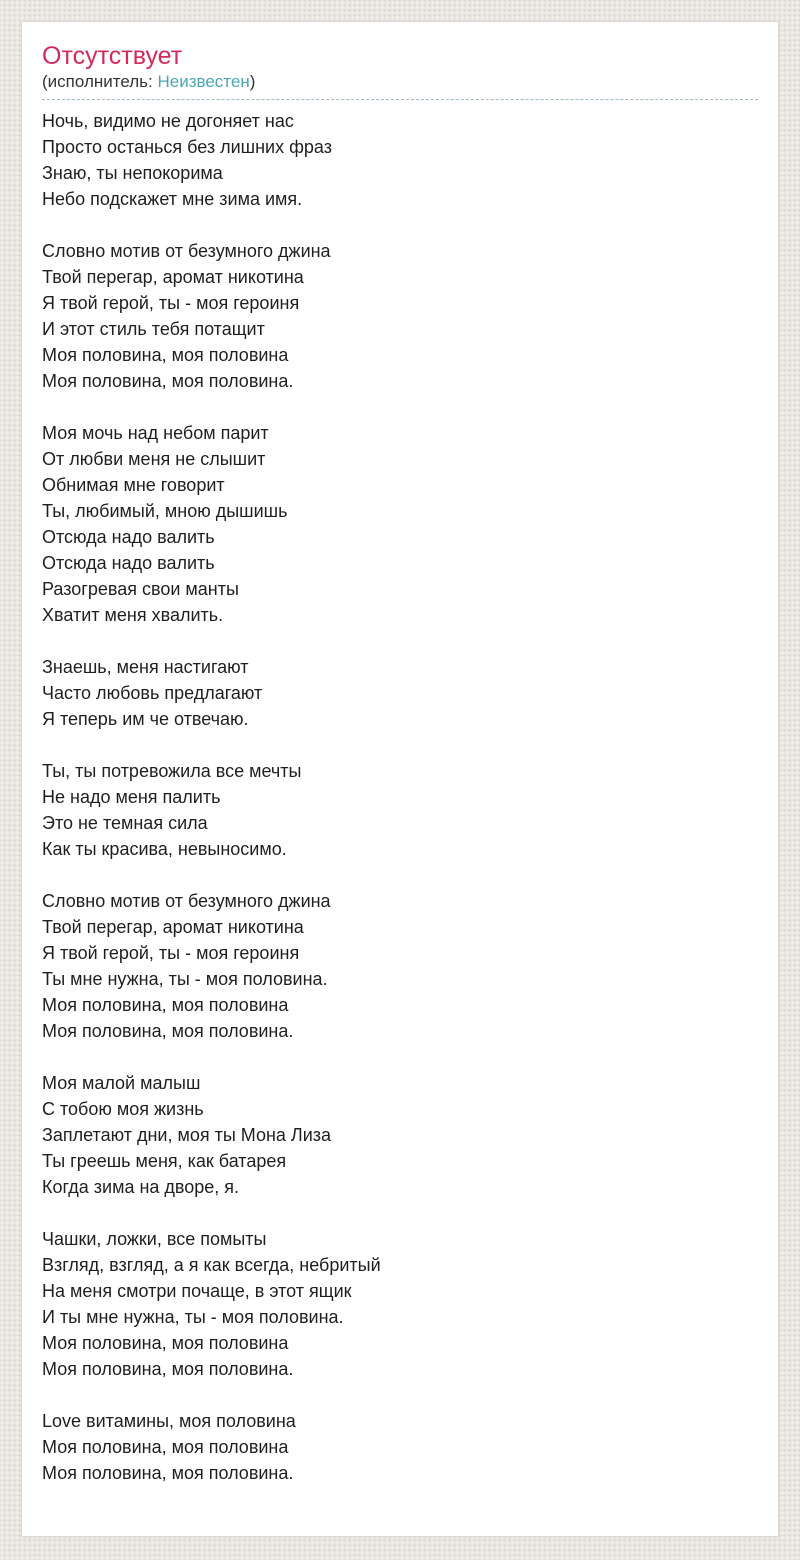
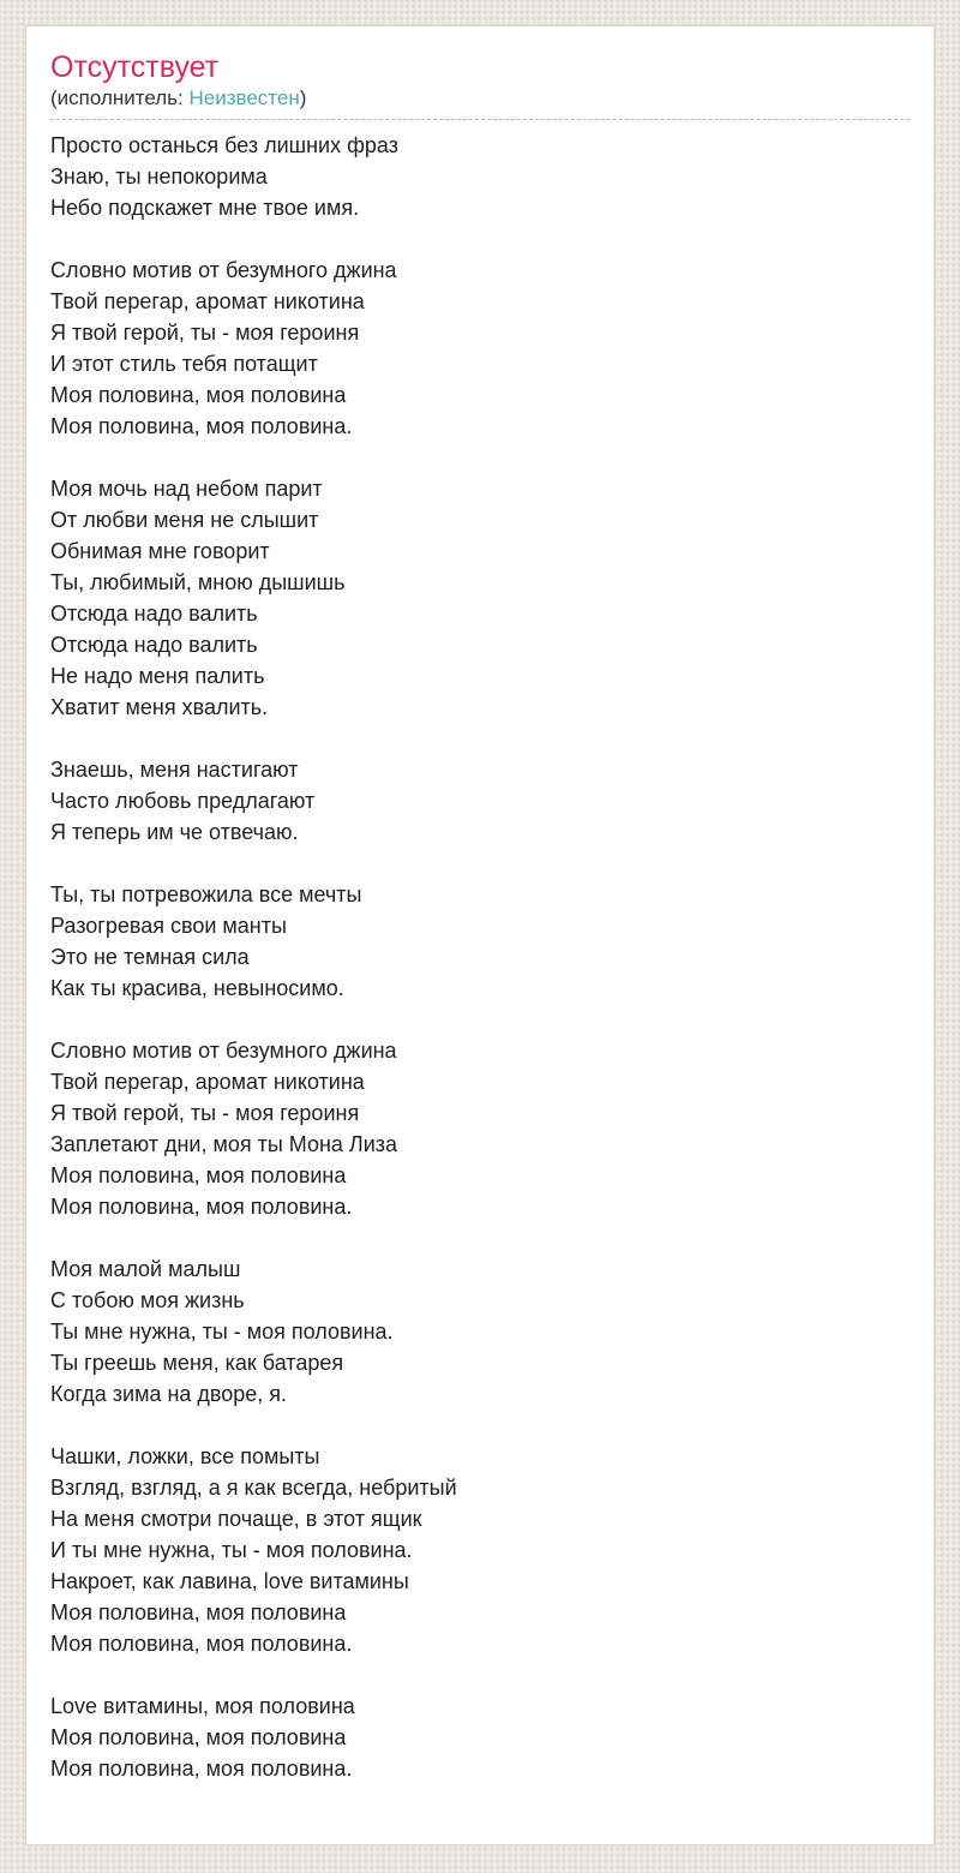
  Отсутствует
  (исполнитель: Неизвестен)
- Ночь, видимо не догоняет нас
  Просто останься без лишних фраз
  Знаю, ты непокорима
- Небо подскажет мне зима имя.
+ Небо подскажет мне твое имя.
  Словно мотив от безумного джина
  Твой перегар, аромат никотина
  Я твой герой, ты - моя героиня
  И этот стиль тебя потащит
  Моя половина, моя половина
  Моя половина, моя половина.
  Моя мочь над небом парит
  От любви меня не слышит
  Обнимая мне говорит
  Ты, любимый, мною дышишь
  Отсюда надо валить
  Отсюда надо валить
- Разогревая свои манты
+ Не надо меня палить
  Хватит меня хвалить.
  Знаешь, меня настигают
  Часто любовь предлагают
  Я теперь им че отвечаю.
  Ты, ты потревожила все мечты
- Не надо меня палить
+ Разогревая свои манты
  Это не темная сила
  Как ты красива, невыносимо.
  Словно мотив от безумного джина
  Твой перегар, аромат никотина
  Я твой герой, ты - моя героиня
- Ты мне нужна, ты - моя половина.
+ Заплетают дни, моя ты Мона Лиза
  Моя половина, моя половина
  Моя половина, моя половина.
  Моя малой малыш
  С тобою моя жизнь
- Заплетают дни, моя ты Мона Лиза
+ Ты мне нужна, ты - моя половина.
  Ты греешь меня, как батарея
  Когда зима на дворе, я.
  Чашки, ложки, все помыты
  Взгляд, взгляд, а я как всегда, небритый
  На меня смотри почаще, в этот ящик
  И ты мне нужна, ты - моя половина.
+ Накроет, как лавина, love витамины
  Моя половина, моя половина
  Моя половина, моя половина.
  Love витамины, моя половина
  Моя половина, моя половина
  Моя половина, моя половина.
